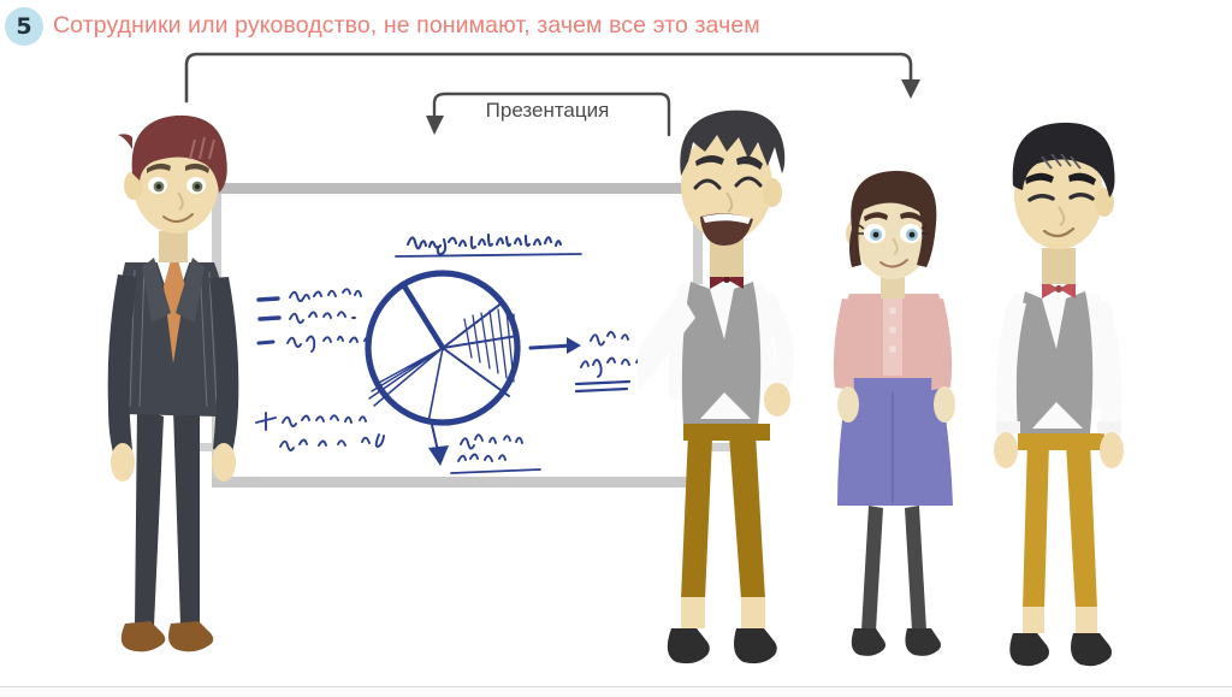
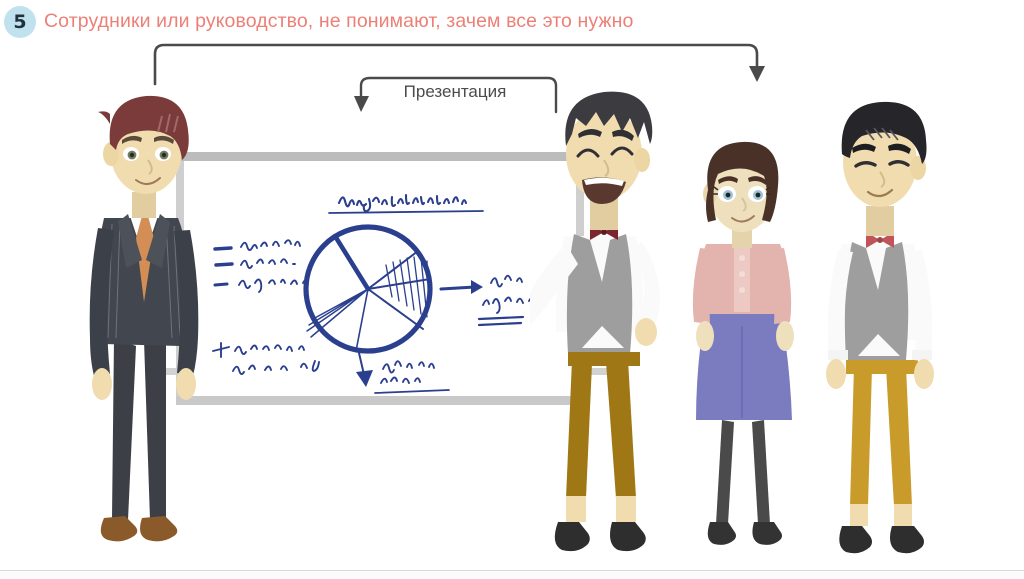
  5
- Сотрудники или руководство, не понимают, зачем все это зачем
+ Сотрудники или руководство, не понимают, зачем все это нужно
  Презентация
